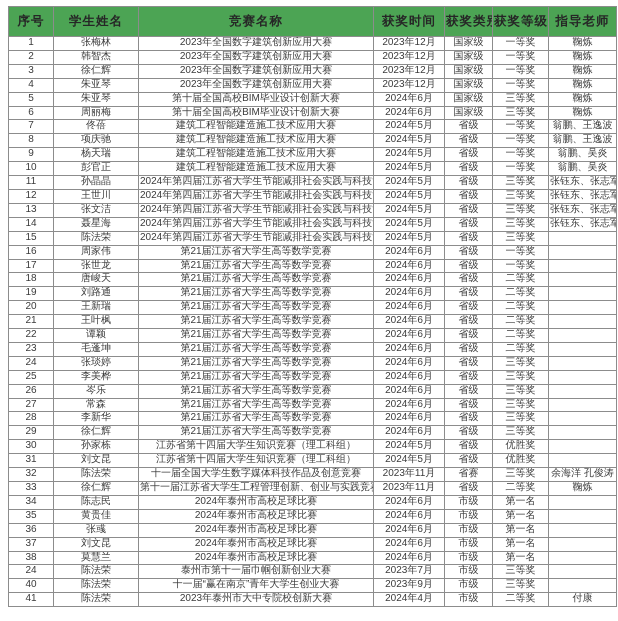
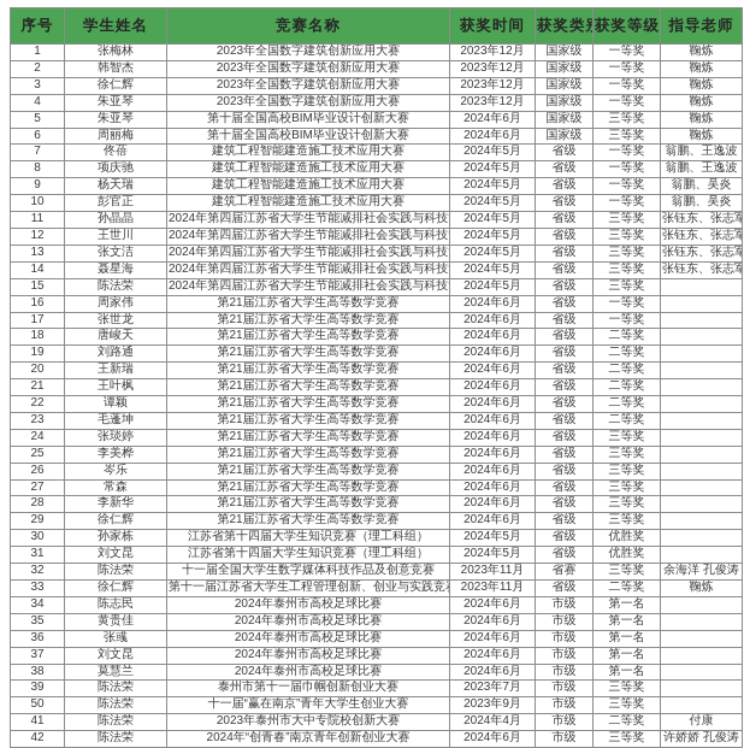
  序号	学生姓名	竞赛名称	获奖时间	获奖类	获奖等级	指导老师
  1	张梅林	2023年全国数字建筑创新应用大赛	2023年12月	国家级	一等奖	鞠炼
  2	韩智杰	2023年全国数字建筑创新应用大赛	2023年12月	国家级	一等奖	鞠炼
  3	徐仁辉	2023年全国数字建筑创新应用大赛	2023年12月	国家级	一等奖	鞠炼
  4	朱亚琴	2023年全国数字建筑创新应用大赛	2023年12月	国家级	一等奖	鞠炼
  5	朱亚琴	第十届全国高校BIM毕业设计创新大赛	2024年6月	国家级	三等奖	鞠炼
  6	周丽梅	第十届全国高校BIM毕业设计创新大赛	2024年6月	国家级	三等奖	鞠炼
  7	佟蓓	建筑工程智能建造施工技术应用大赛	2024年5月	省级	一等奖	翁鹏、王逸波
  8	项庆驰	建筑工程智能建造施工技术应用大赛	2024年5月	省级	一等奖	翁鹏、王逸波
  9	杨天瑞	建筑工程智能建造施工技术应用大赛	2024年5月	省级	一等奖	翁鹏、吴炎
  10	彭官正	建筑工程智能建造施工技术应用大赛	2024年5月	省级	一等奖	翁鹏、吴炎
  11	孙晶晶	2024年第四届江苏省大学生节能减排社会实践与科技	2024年5月	省级	三等奖	张钰东、张志军
  12	王世川	2024年第四届江苏省大学生节能减排社会实践与科技	2024年5月	省级	三等奖	张钰东、张志军
  13	张文洁	2024年第四届江苏省大学生节能减排社会实践与科技	2024年5月	省级	三等奖	张钰东、张志军
  14	聂星海	2024年第四届江苏省大学生节能减排社会实践与科技	2024年5月	省级	三等奖	张钰东、张志军
  15	陈法荣	2024年第四届江苏省大学生节能减排社会实践与科技	2024年5月	省级	三等奖
  16	周家伟	第21届江苏省大学生高等数学竞赛	2024年6月	省级	一等奖
  17	张世龙	第21届江苏省大学生高等数学竞赛	2024年6月	省级	一等奖
  18	唐峻天	第21届江苏省大学生高等数学竞赛	2024年6月	省级	二等奖
  19	刘路通	第21届江苏省大学生高等数学竞赛	2024年6月	省级	二等奖
  20	王新瑞	第21届江苏省大学生高等数学竞赛	2024年6月	省级	二等奖
  21	王叶枫	第21届江苏省大学生高等数学竞赛	2024年6月	省级	二等奖
  22	谭颖	第21届江苏省大学生高等数学竞赛	2024年6月	省级	二等奖
  23	毛蓬坤	第21届江苏省大学生高等数学竞赛	2024年6月	省级	二等奖
  24	张琰婷	第21届江苏省大学生高等数学竞赛	2024年6月	省级	三等奖
  25	李美桦	第21届江苏省大学生高等数学竞赛	2024年6月	省级	三等奖
  26	岑乐	第21届江苏省大学生高等数学竞赛	2024年6月	省级	三等奖
  27	常森	第21届江苏省大学生高等数学竞赛	2024年6月	省级	三等奖
  28	李新华	第21届江苏省大学生高等数学竞赛	2024年6月	省级	三等奖
  29	徐仁辉	第21届江苏省大学生高等数学竞赛	2024年6月	省级	三等奖
  30	孙家栋	江苏省第十四届大学生知识竞赛（理工科组）	2024年5月	省级	优胜奖
  31	刘文昆	江苏省第十四届大学生知识竞赛（理工科组）	2024年5月	省级	优胜奖
  32	陈法荣	十一届全国大学生数字媒体科技作品及创意竞赛	2023年11月	省赛	三等奖	余海洋 孔俊涛
  33	徐仁辉	第十一届江苏省大学生工程管理创新、创业与实践竞	2023年11月	省级	二等奖	鞠炼
  34	陈志民	2024年泰州市高校足球比赛	2024年6月	市级	第一名
  35	黄贵佳	2024年泰州市高校足球比赛	2024年6月	市级	第一名
  36	张彧	2024年泰州市高校足球比赛	2024年6月	市级	第一名
  37	刘文昆	2024年泰州市高校足球比赛	2024年6月	市级	第一名
  38	莫慧兰	2024年泰州市高校足球比赛	2024年6月	市级	第一名
- 24	陈法荣	泰州市第十一届巾帼创新创业大赛	2023年7月	市级	三等奖
+ 39	陈法荣	泰州市第十一届巾帼创新创业大赛	2023年7月	市级	三等奖
- 40	陈法荣	十一届“赢在南京”青年大学生创业大赛	2023年9月	市级	三等奖
+ 50	陈法荣	十一届“赢在南京”青年大学生创业大赛	2023年9月	市级	三等奖
  41	陈法荣	2023年泰州市大中专院校创新大赛	2024年4月	市级	二等奖	付康
+ 42	陈法荣	2024年“创青春”南京青年创新创业大赛	2024年6月	市级	三等奖	许娇娇 孔俊涛
